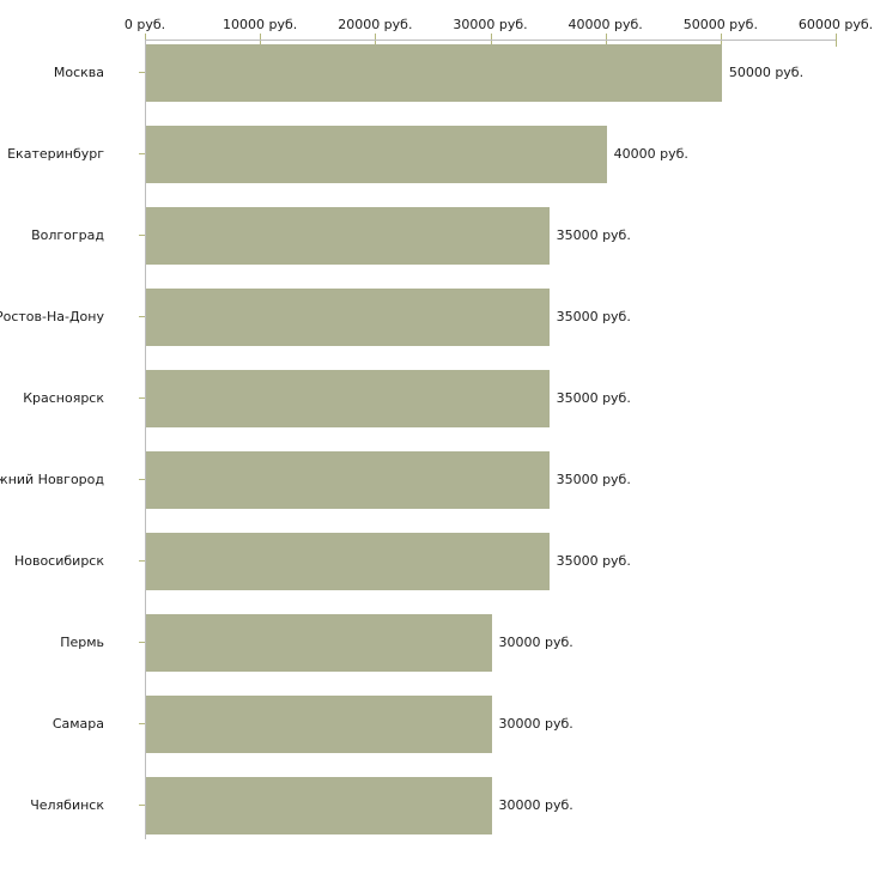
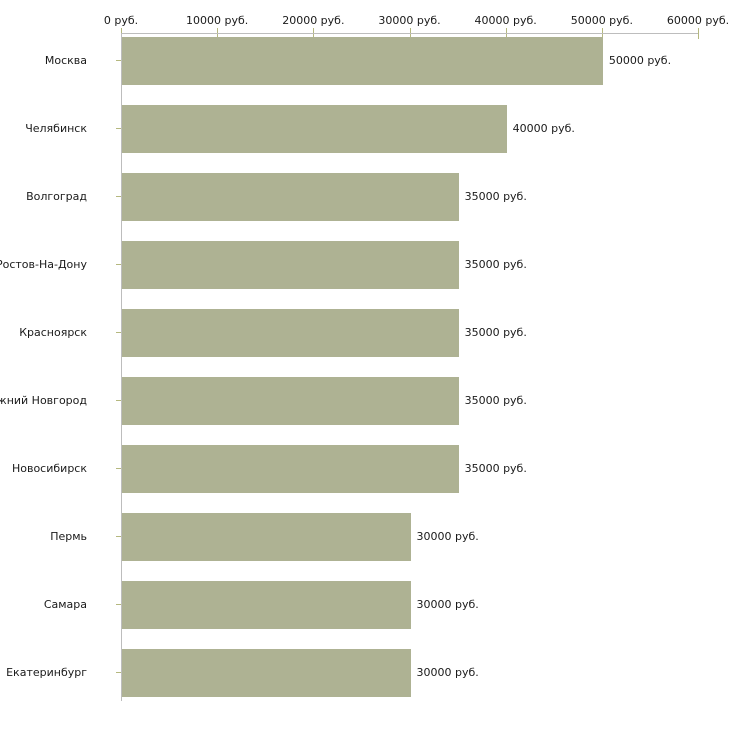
  0 руб.
  10000 руб.
  20000 руб.
  30000 руб.
  40000 руб.
  50000 руб.
  60000 руб.
  Москва
  50000 руб.
- Екатеринбург
+ Челябинск
  40000 руб.
  Волгоград
  35000 руб.
  остов-На-Дону
  35000 руб.
  Красноярск
  35000 руб.
  жний Новгород
  35000 руб.
  Новосибирск
  35000 руб.
  Пермь
  30000 руб.
  Самара
  30000 руб.
- Челябинск
+ Екатеринбург
  30000 руб.
